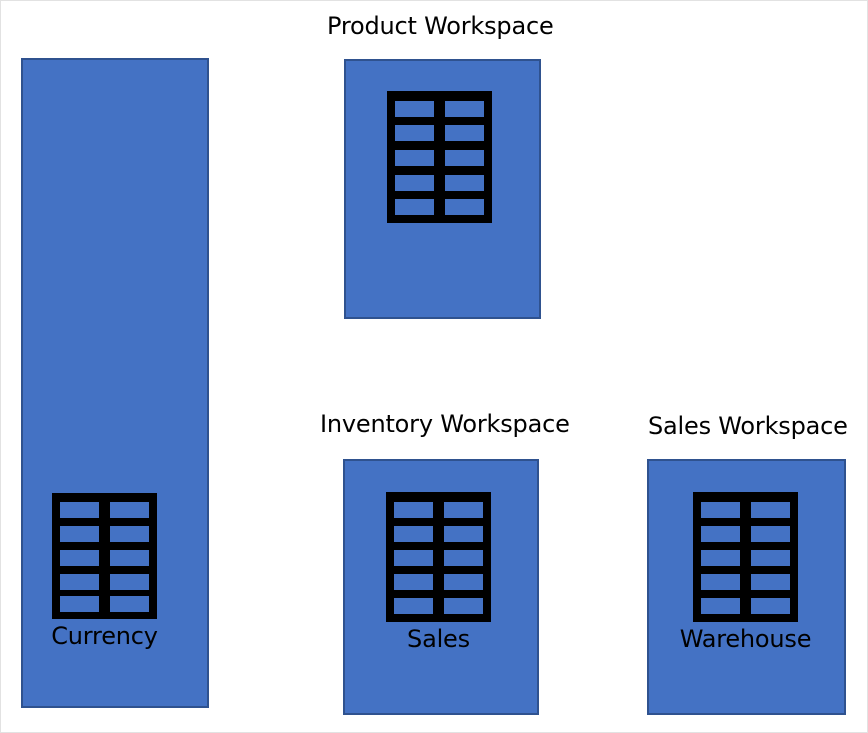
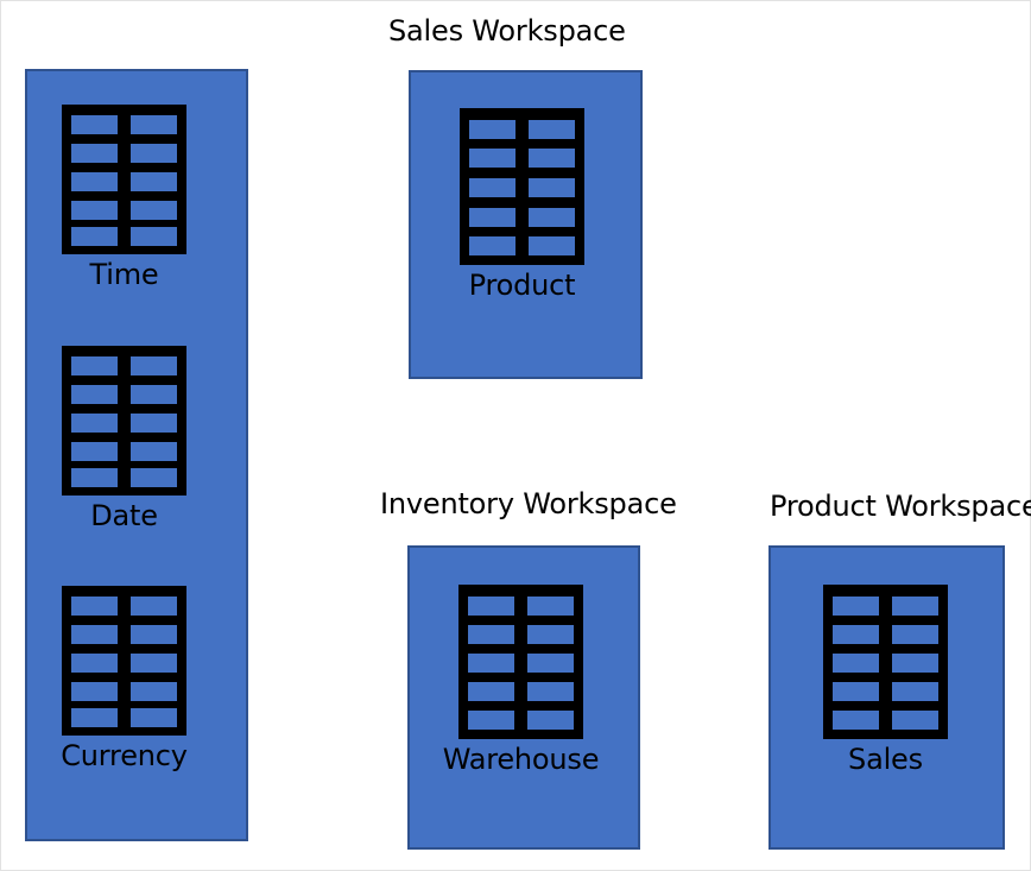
+ Time
+ Date
  Currency
- Product Workspace
+ Sales Workspace
+ Product
  Inventory Workspace
- Sales
+ Warehouse
- Sales Workspace
+ Product Workspace
- Warehouse
+ Sales
